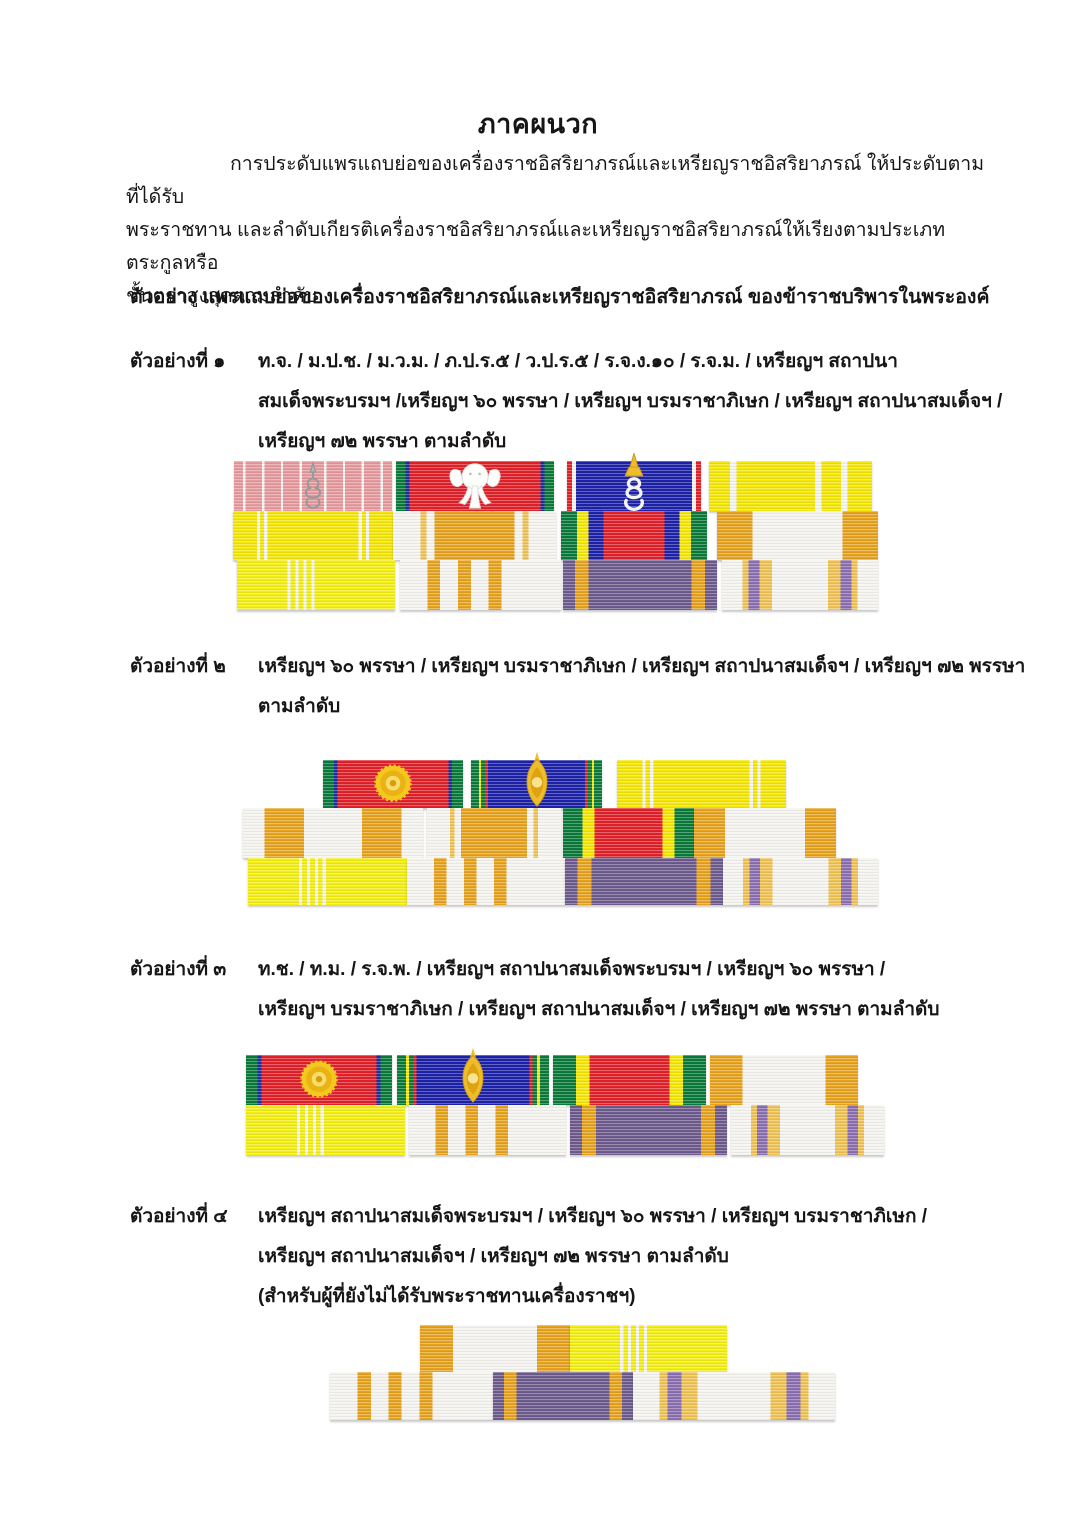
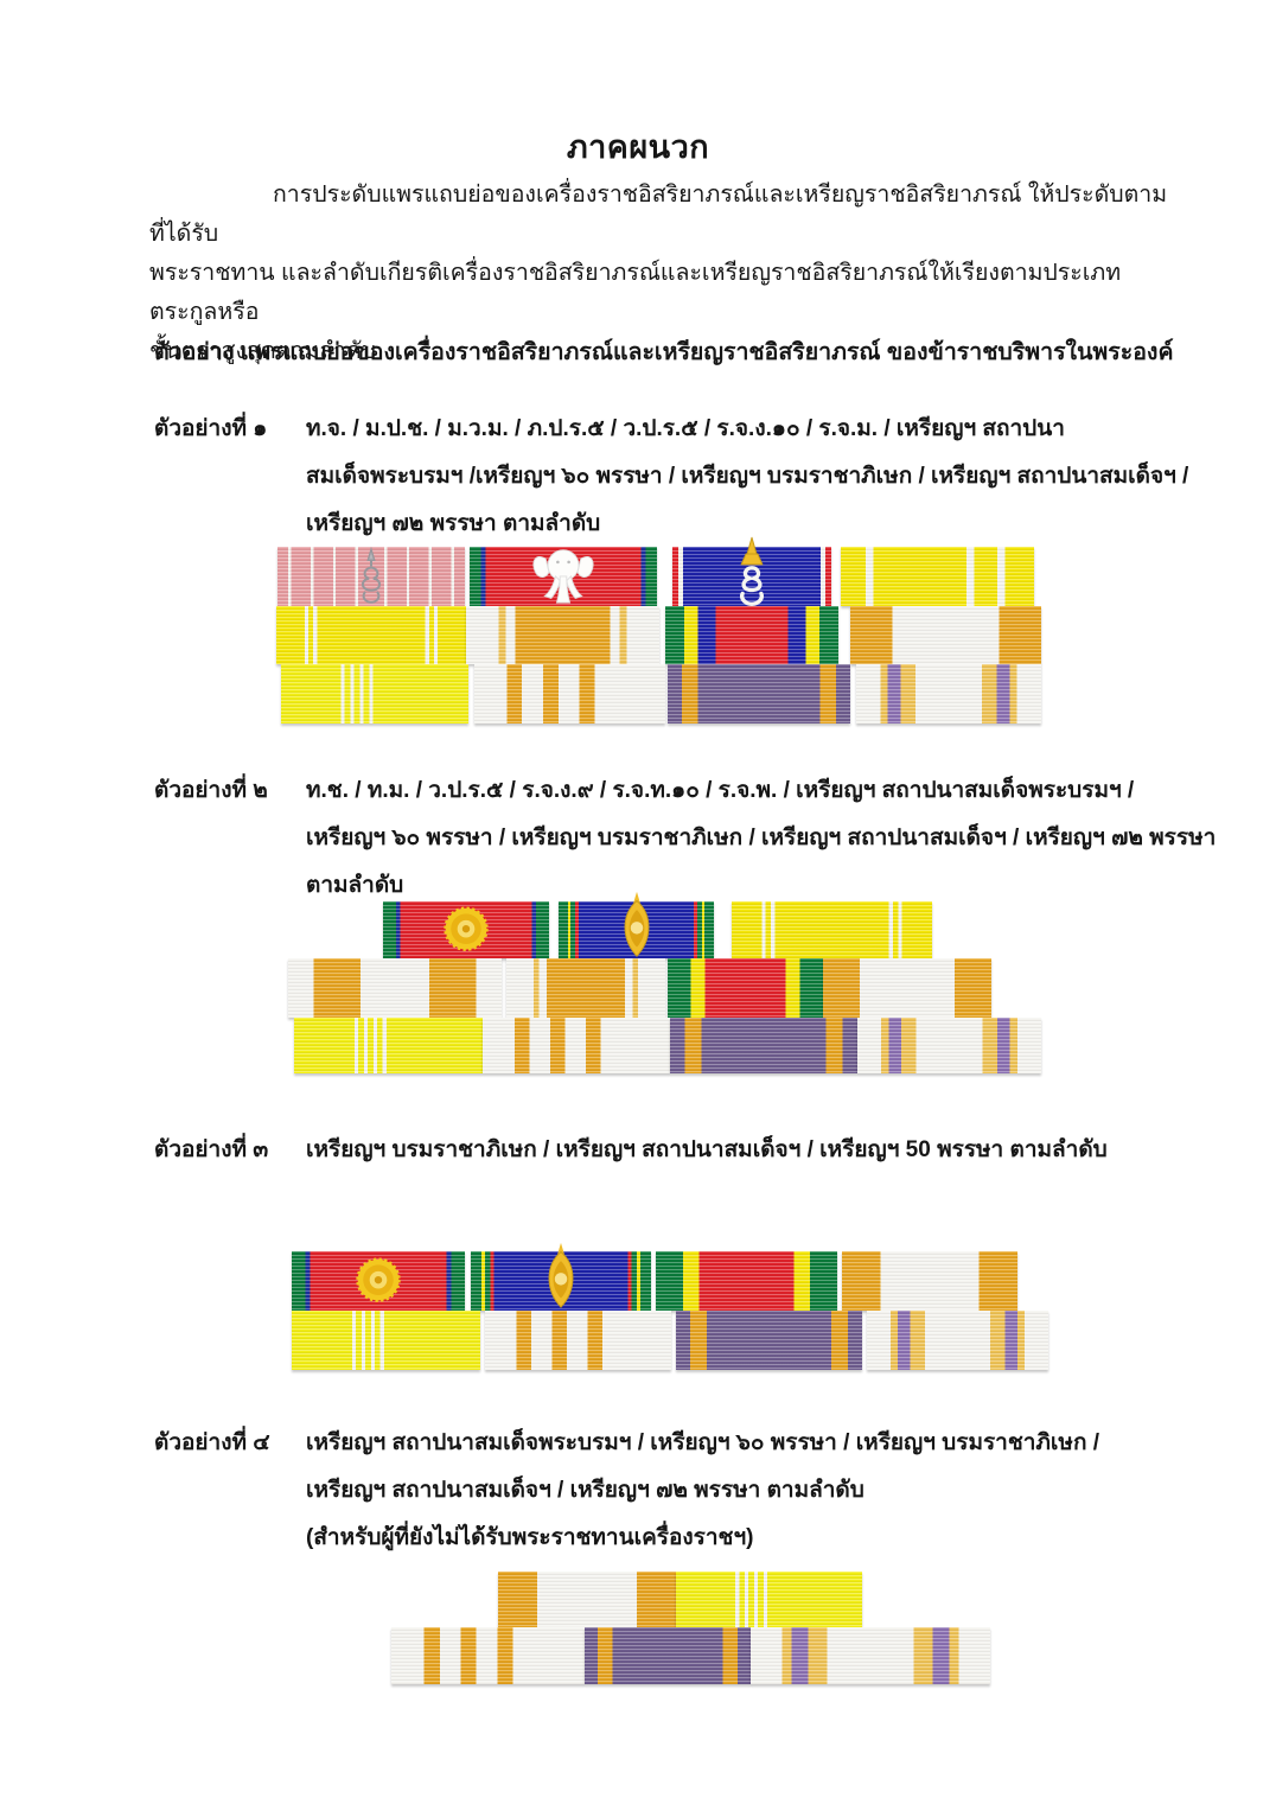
  ภาคผนวก
  การประดับแพรแถบย่อของเครื่องราชอิสริยาภรณ์และเหรียญราชอิสริยาภรณ์ ให้ประดับตามที่ได้รับ
  พระราชทาน และลำดับเกียรติเครื่องราชอิสริยาภรณ์และเหรียญราชอิสริยาภรณ์ให้เรียงตามประเภทตระกูลหรือ
  ชั้นตราสูงสุดตามลำดับ
  ตัวอย่าง แพรแถบย่อของเครื่องราชอิสริยาภรณ์และเหรียญราชอิสริยาภรณ์ ของข้าราชบริพารในพระองค์
  ตัวอย่างที่ ๑
  ท.จ. / ม.ป.ช. / ม.ว.ม. / ภ.ป.ร.๕ / ว.ป.ร.๕ / ร.จ.ง.๑๐ / ร.จ.ม. / เหรียญฯ สถาปนา
  สมเด็จพระบรมฯ /เหรียญฯ ๖๐ พรรษา / เหรียญฯ บรมราชาภิเษก / เหรียญฯ สถาปนาสมเด็จฯ /
  เหรียญฯ ๗๒ พรรษา ตามลำดับ
  ตัวอย่างที่ ๒
+ ท.ช. / ท.ม. / ว.ป.ร.๕ / ร.จ.ง.๙ / ร.จ.ท.๑๐ / ร.จ.พ. / เหรียญฯ สถาปนาสมเด็จพระบรมฯ /
  เหรียญฯ ๖๐ พรรษา / เหรียญฯ บรมราชาภิเษก / เหรียญฯ สถาปนาสมเด็จฯ / เหรียญฯ ๗๒ พรรษา
  ตามลำดับ
  ตัวอย่างที่ ๓
- ท.ช. / ท.ม. / ร.จ.พ. / เหรียญฯ สถาปนาสมเด็จพระบรมฯ / เหรียญฯ ๖๐ พรรษา /
- เหรียญฯ บรมราชาภิเษก / เหรียญฯ สถาปนาสมเด็จฯ / เหรียญฯ ๗๒ พรรษา ตามลำดับ
+ เหรียญฯ บรมราชาภิเษก / เหรียญฯ สถาปนาสมเด็จฯ / เหรียญฯ 50 พรรษา ตามลำดับ
  ตัวอย่างที่ ๔
  เหรียญฯ สถาปนาสมเด็จพระบรมฯ / เหรียญฯ ๖๐ พรรษา / เหรียญฯ บรมราชาภิเษก /
  เหรียญฯ สถาปนาสมเด็จฯ / เหรียญฯ ๗๒ พรรษา ตามลำดับ
  (สำหรับผู้ที่ยังไม่ได้รับพระราชทานเครื่องราชฯ)
